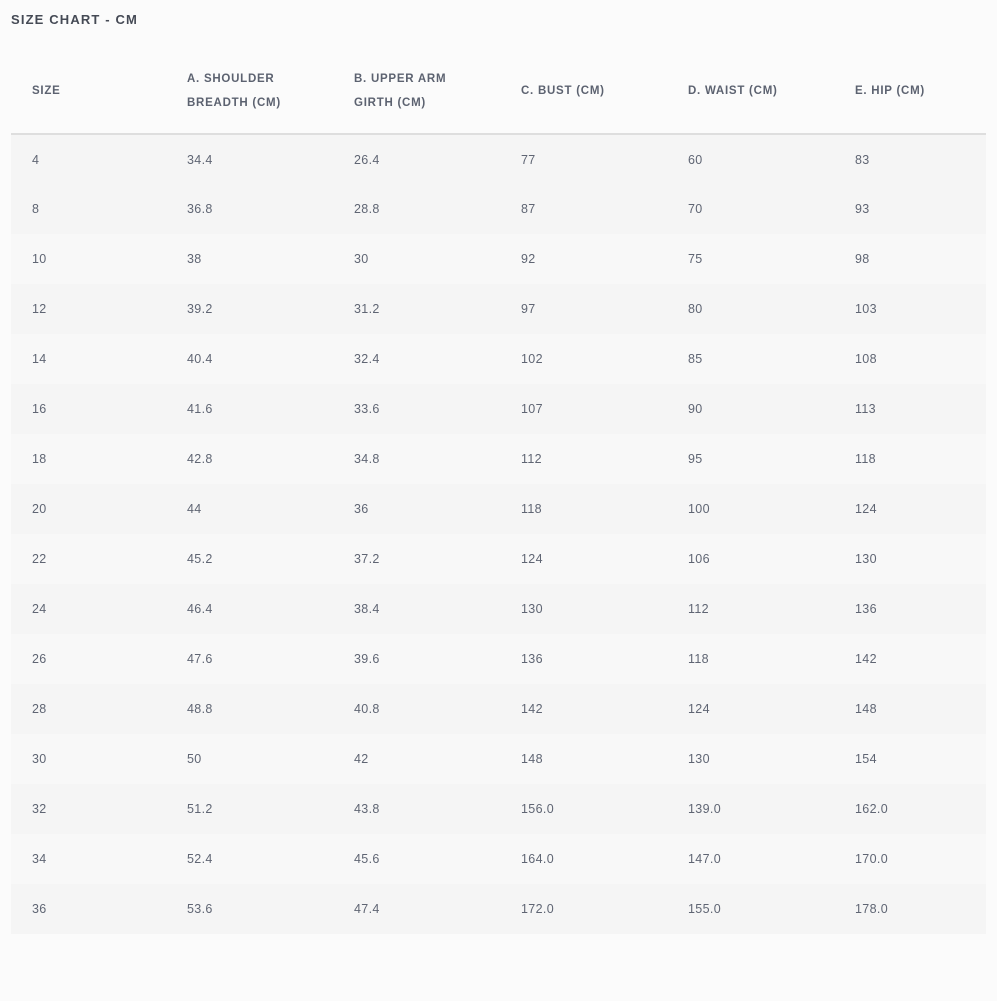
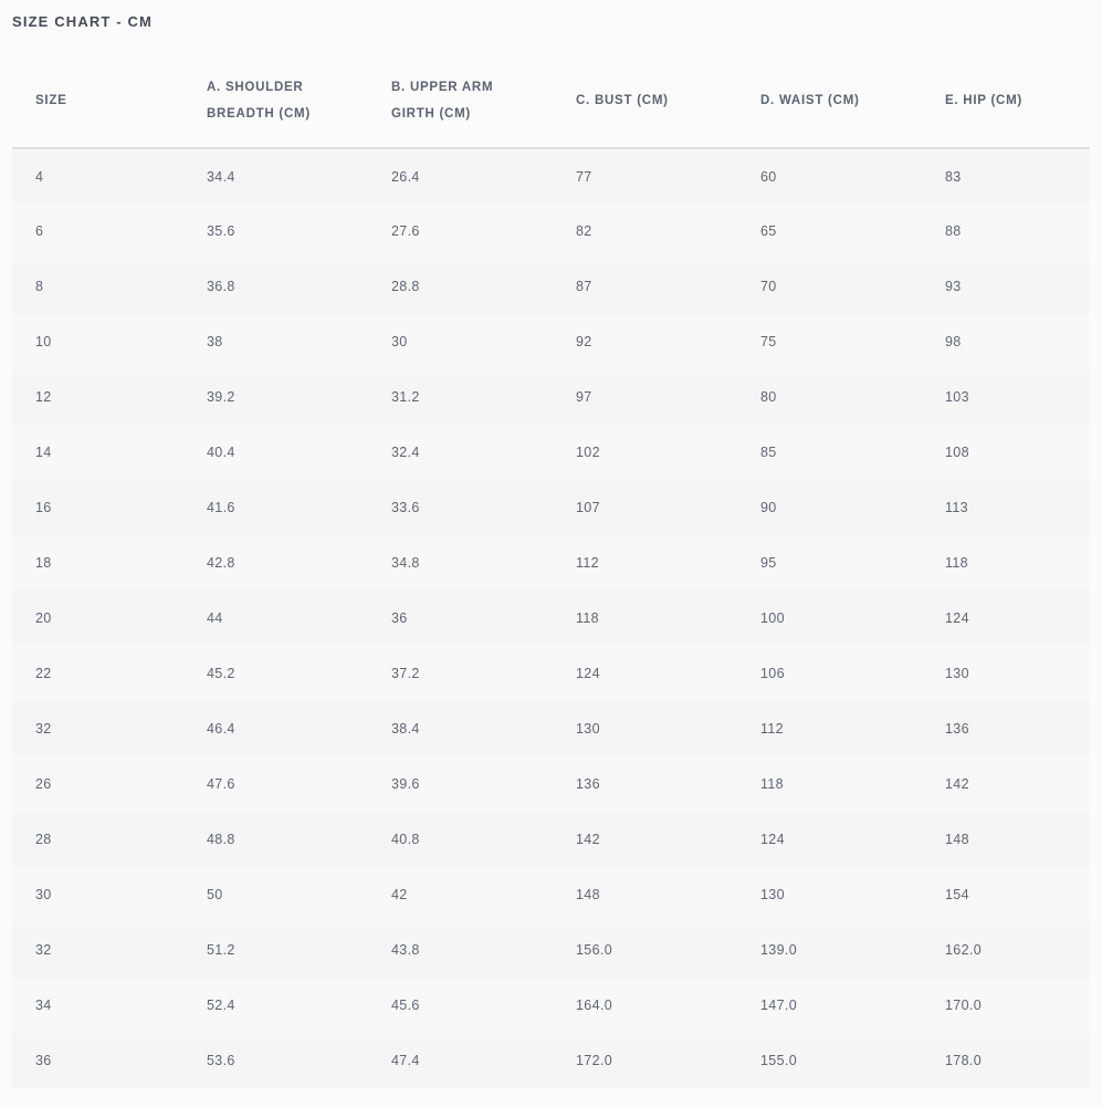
  SIZE CHART - CM
  SIZE	A. SHOULDERBREADTH (CM)	B. UPPER ARMGIRTH (CM)	C. BUST (CM)	D. WAIST (CM)	E. HIP (CM)
  4	34.4	26.4	77	60	83
+ 6	35.6	27.6	82	65	88
  8	36.8	28.8	87	70	93
  10	38	30	92	75	98
  12	39.2	31.2	97	80	103
  14	40.4	32.4	102	85	108
  16	41.6	33.6	107	90	113
  18	42.8	34.8	112	95	118
  20	44	36	118	100	124
  22	45.2	37.2	124	106	130
- 24	46.4	38.4	130	112	136
+ 32	46.4	38.4	130	112	136
  26	47.6	39.6	136	118	142
  28	48.8	40.8	142	124	148
  30	50	42	148	130	154
  32	51.2	43.8	156.0	139.0	162.0
  34	52.4	45.6	164.0	147.0	170.0
  36	53.6	47.4	172.0	155.0	178.0
